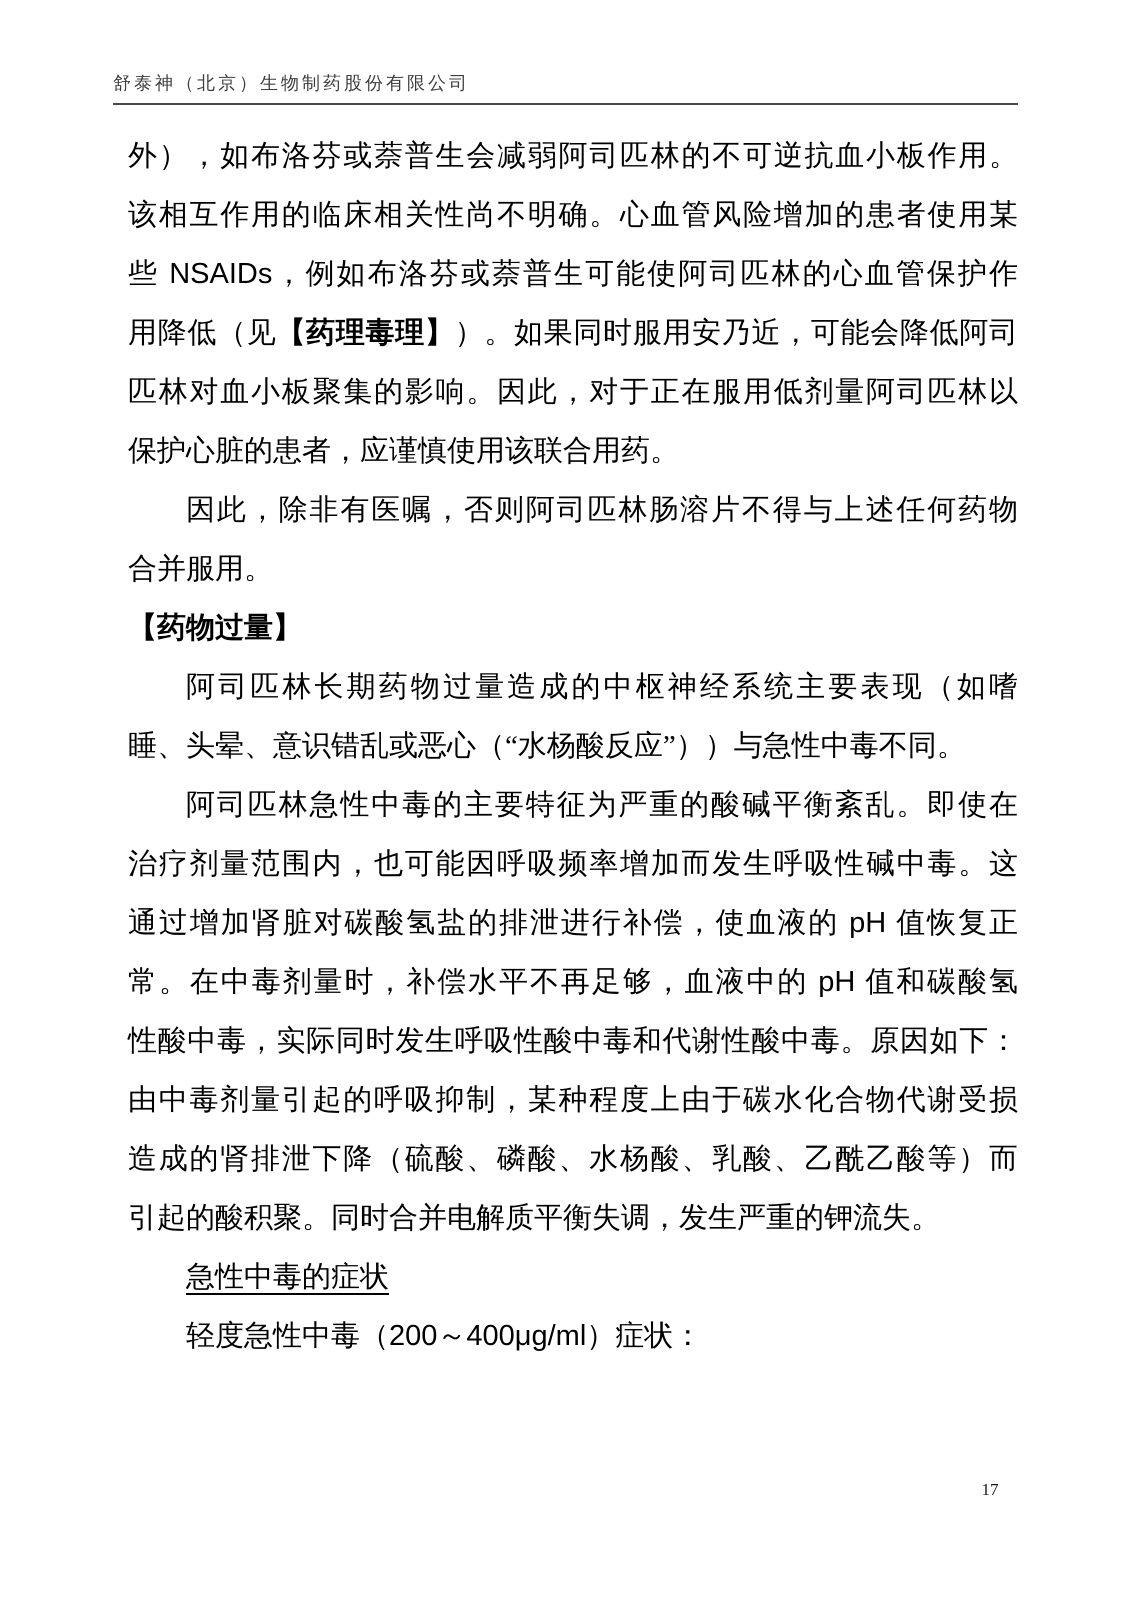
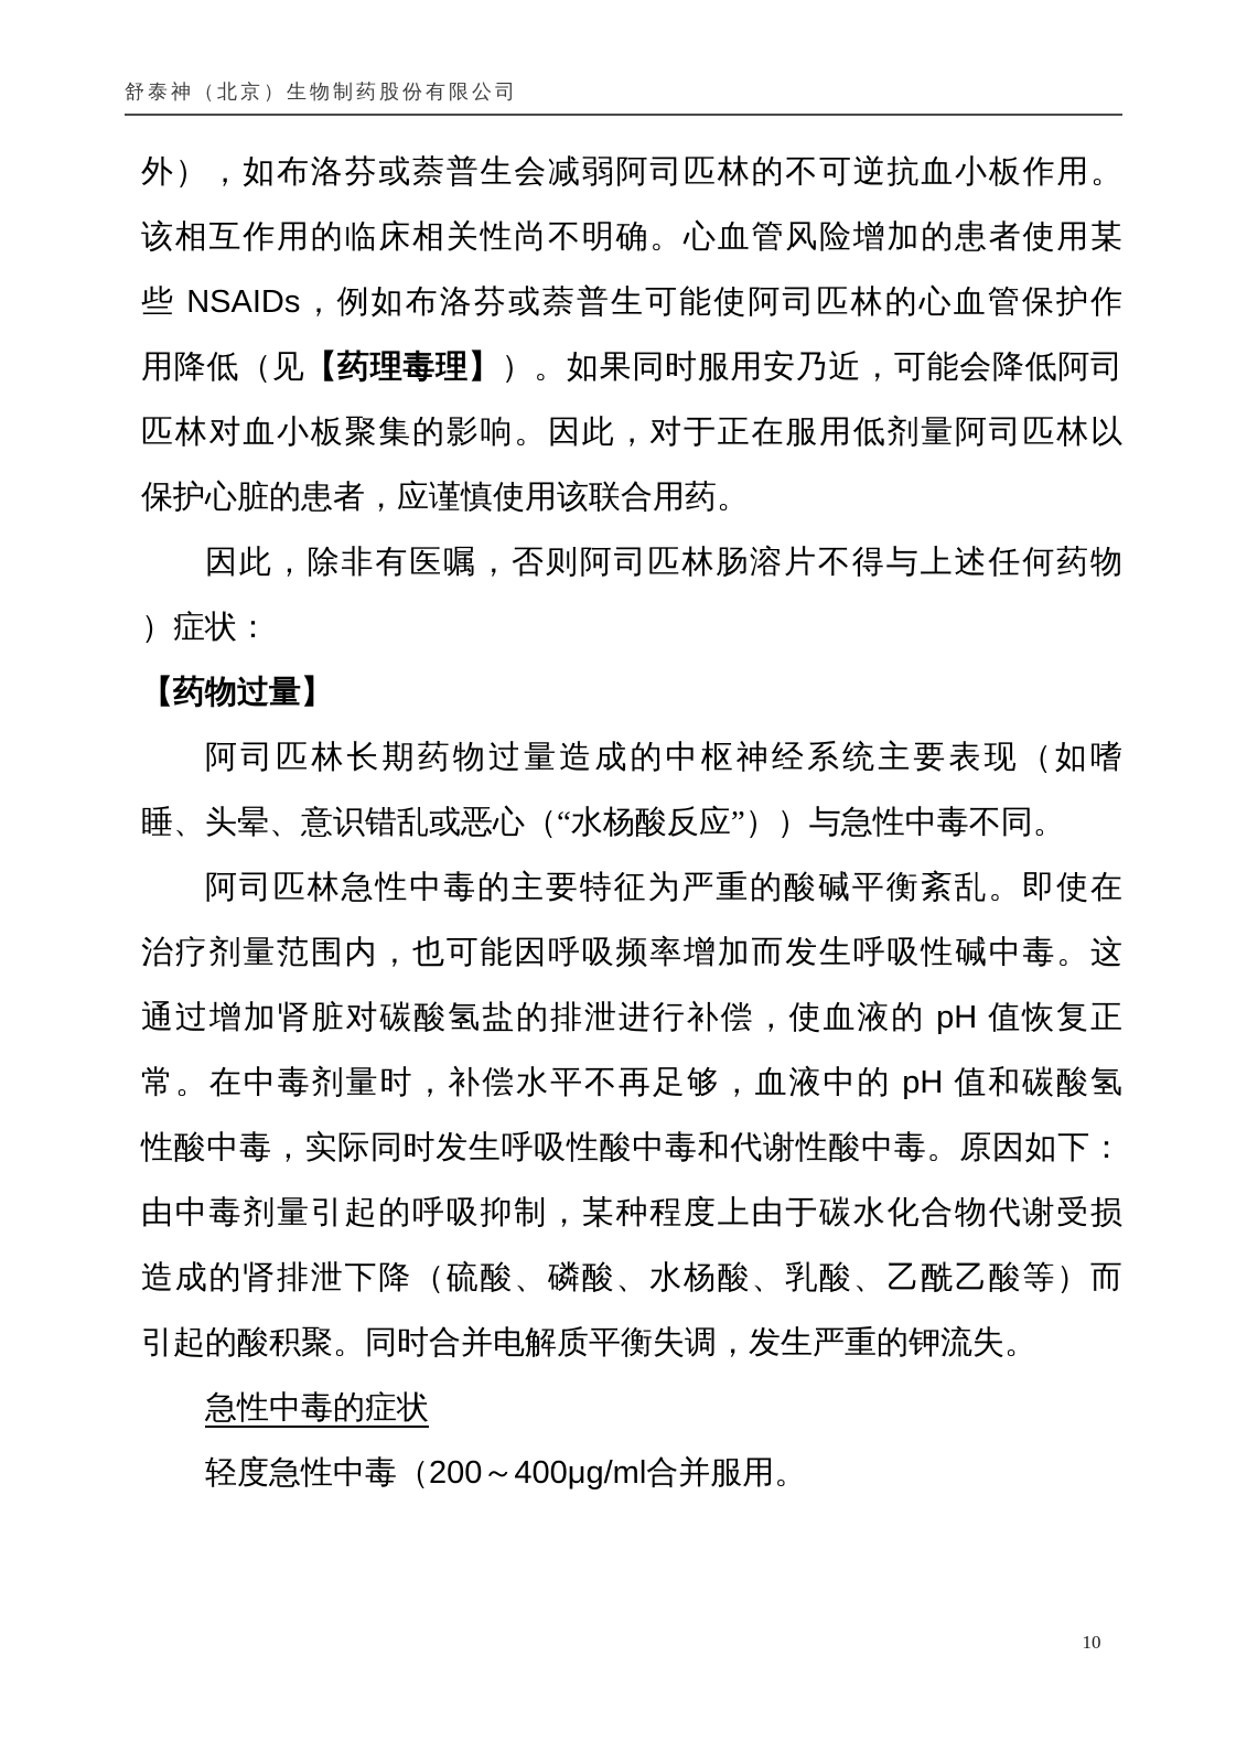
  舒泰神（北京）生物制药股份有限公司
  外），如布洛芬或萘普生会减弱阿司匹林的不可逆抗血小板作用。
  该相互作用的临床相关性尚不明确。心血管风险增加的患者使用某
  些 NSAIDs，例如布洛芬或萘普生可能使阿司匹林的心血管保护作
  用降低（见【药理毒理】）。如果同时服用安乃近，可能会降低阿司
  匹林对血小板聚集的影响。因此，对于正在服用低剂量阿司匹林以
  保护心脏的患者，应谨慎使用该联合用药。
  因此，除非有医嘱，否则阿司匹林肠溶片不得与上述任何药物
- 合并服用。
+ ）症状：
  【药物过量】
  阿司匹林长期药物过量造成的中枢神经系统主要表现（如嗜
  睡、头晕、意识错乱或恶心（“水杨酸反应”））与急性中毒不同。
  阿司匹林急性中毒的主要特征为严重的酸碱平衡紊乱。即使在
  治疗剂量范围内，也可能因呼吸频率增加而发生呼吸性碱中毒。这
  通过增加肾脏对碳酸氢盐的排泄进行补偿，使血液的 pH 值恢复正
  常。在中毒剂量时，补偿水平不再足够，血液中的 pH 值和碳酸氢
  性酸中毒，实际同时发生呼吸性酸中毒和代谢性酸中毒。原因如下：
  由中毒剂量引起的呼吸抑制，某种程度上由于碳水化合物代谢受损
  造成的肾排泄下降（硫酸、磷酸、水杨酸、乳酸、乙酰乙酸等）而
  引起的酸积聚。同时合并电解质平衡失调，发生严重的钾流失。
  急性中毒的症状
- 轻度急性中毒（200～400μg/ml）症状：
+ 轻度急性中毒（200～400μg/ml合并服用。
- 17
+ 10
